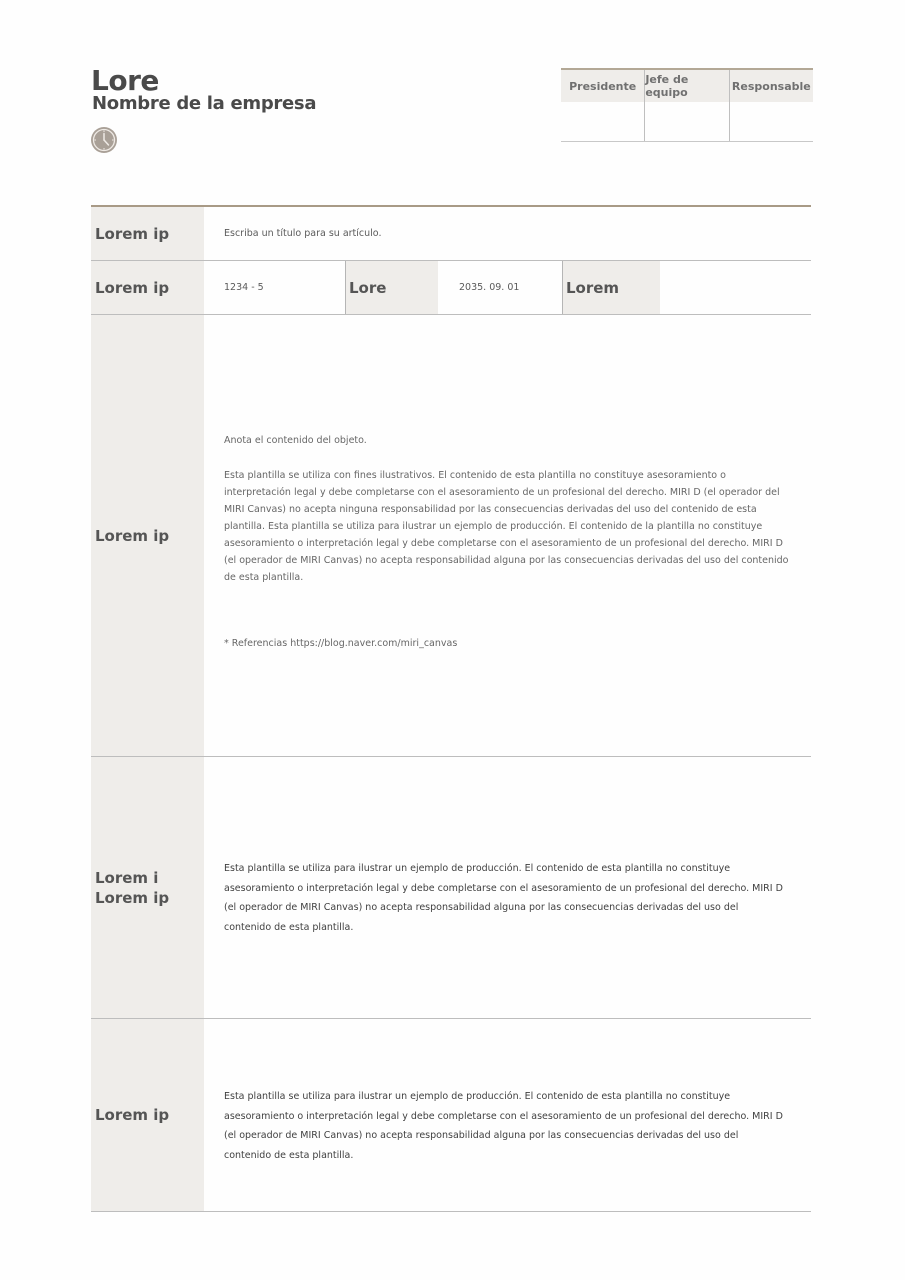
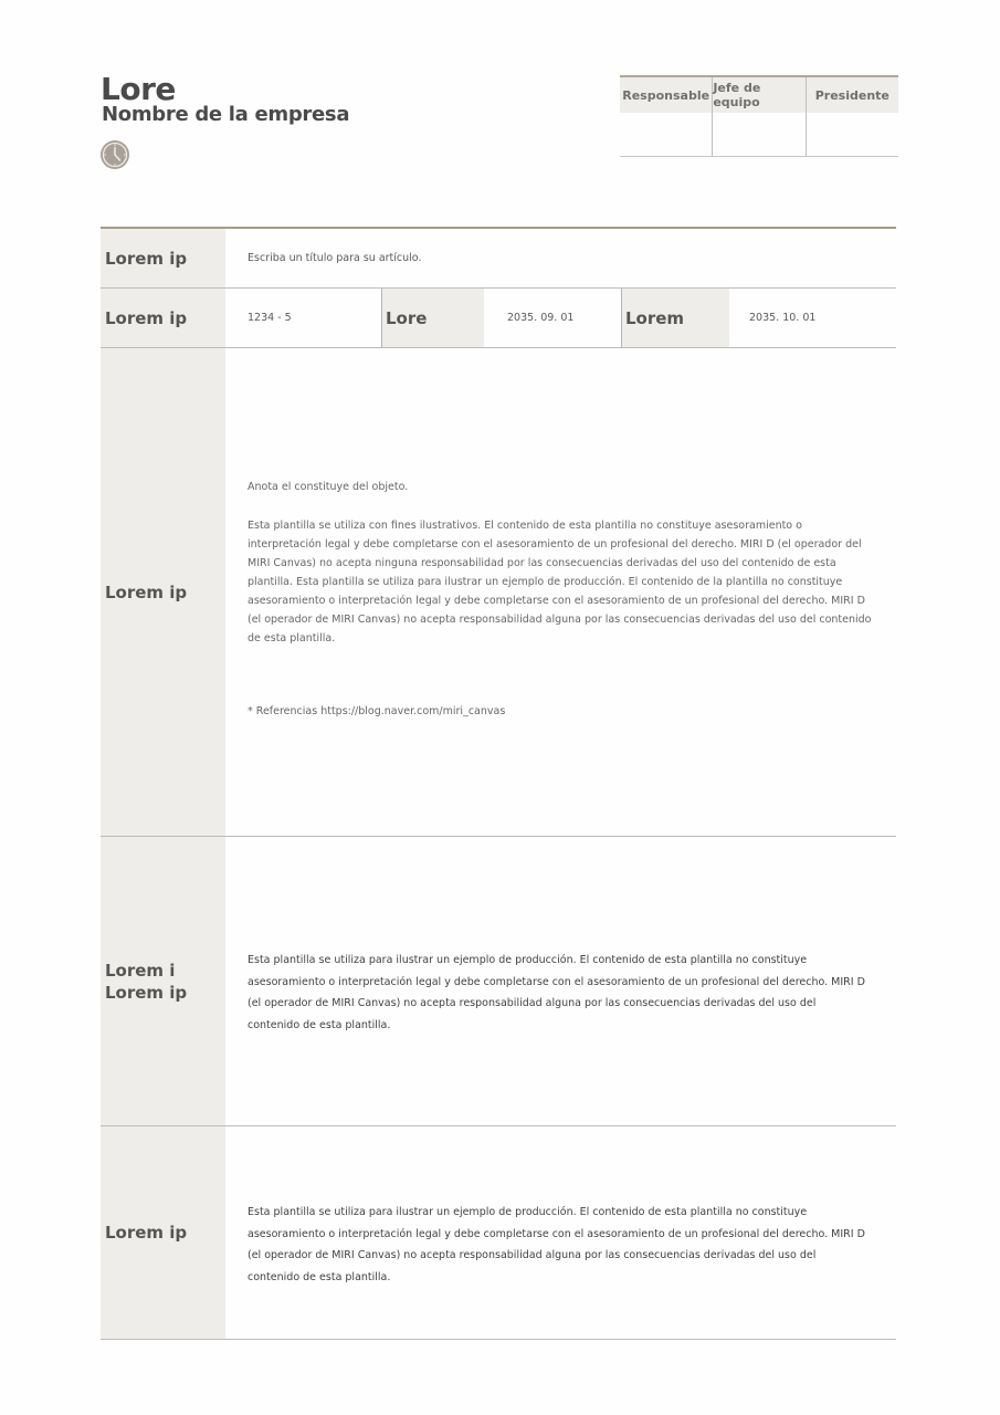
  Lore
  Nombre de la empresa
- Presidente
+ Responsable
  Jefe de equipo
- Responsable
+ Presidente
  Lorem ip
  Escriba un título para su artículo.
  Lorem ip
  1234 - 5
  Lore
  2035. 09. 01
  Lorem
+ 2035. 10. 01
  Lorem ip
- Anota el contenido del objeto.
+ Anota el constituye del objeto.
  Esta plantilla se utiliza con fines ilustrativos. El contenido de esta plantilla no constituye asesoramiento o interpretación legal y debe completarse con el asesoramiento de un profesional del derecho. MIRI D (el operador del MIRI Canvas) no acepta ninguna responsabilidad por las consecuencias derivadas del uso del contenido de esta plantilla. Esta plantilla se utiliza para ilustrar un ejemplo de producción. El contenido de la plantilla no constituye asesoramiento o interpretación legal y debe completarse con el asesoramiento de un profesional del derecho. MIRI D (el operador de MIRI Canvas) no acepta responsabilidad alguna por las consecuencias derivadas del uso del contenido de esta plantilla.
  * Referencias https://blog.naver.com/miri_canvas
  Lorem i
  Lorem ip
  Esta plantilla se utiliza para ilustrar un ejemplo de producción. El contenido de esta plantilla no constituye asesoramiento o interpretación legal y debe completarse con el asesoramiento de un profesional del derecho. MIRI D (el operador de MIRI Canvas) no acepta responsabilidad alguna por las consecuencias derivadas del uso del contenido de esta plantilla.
  Lorem ip
  Esta plantilla se utiliza para ilustrar un ejemplo de producción. El contenido de esta plantilla no constituye asesoramiento o interpretación legal y debe completarse con el asesoramiento de un profesional del derecho. MIRI D (el operador de MIRI Canvas) no acepta responsabilidad alguna por las consecuencias derivadas del uso del contenido de esta plantilla.
